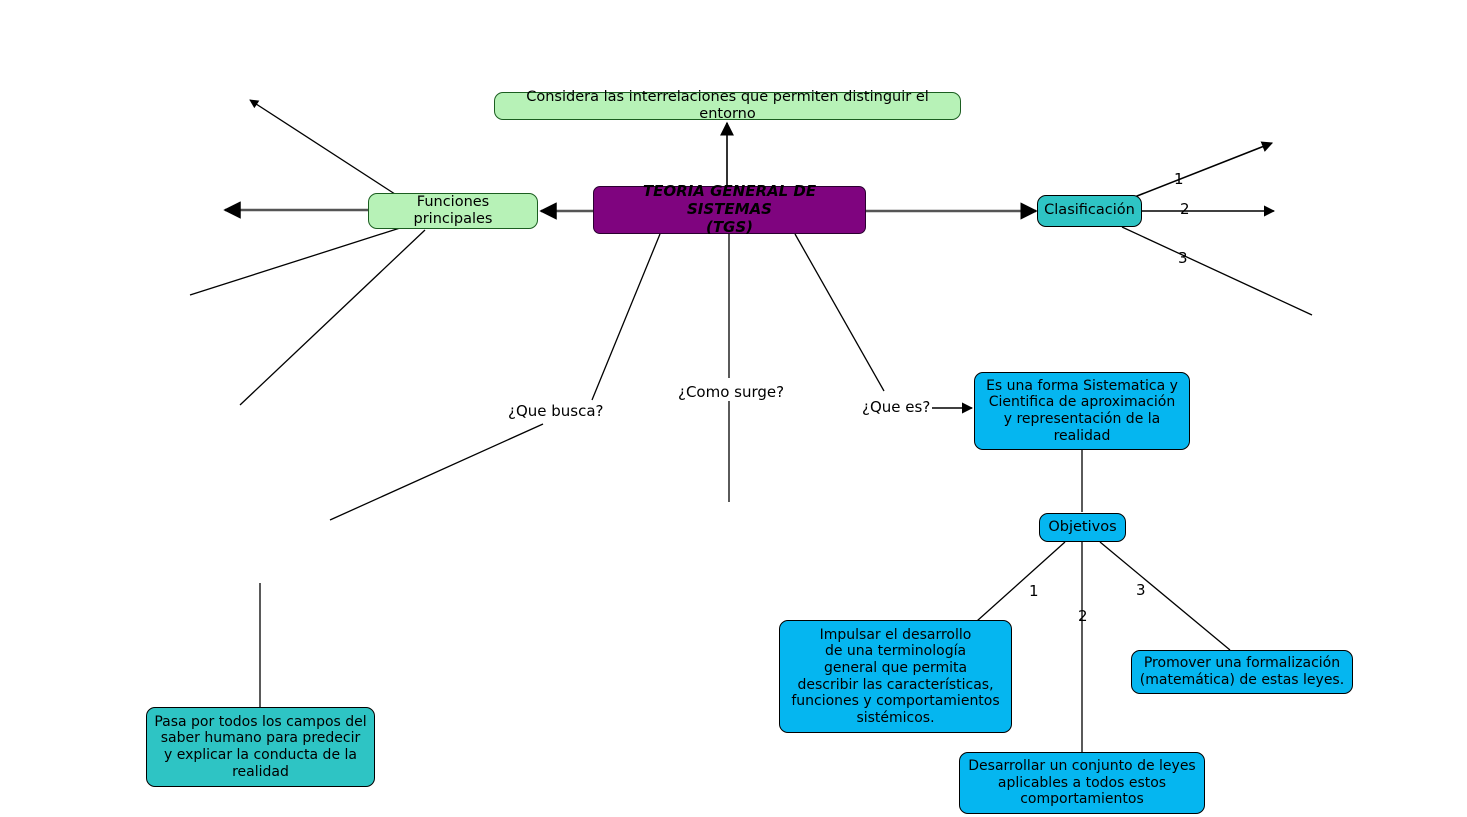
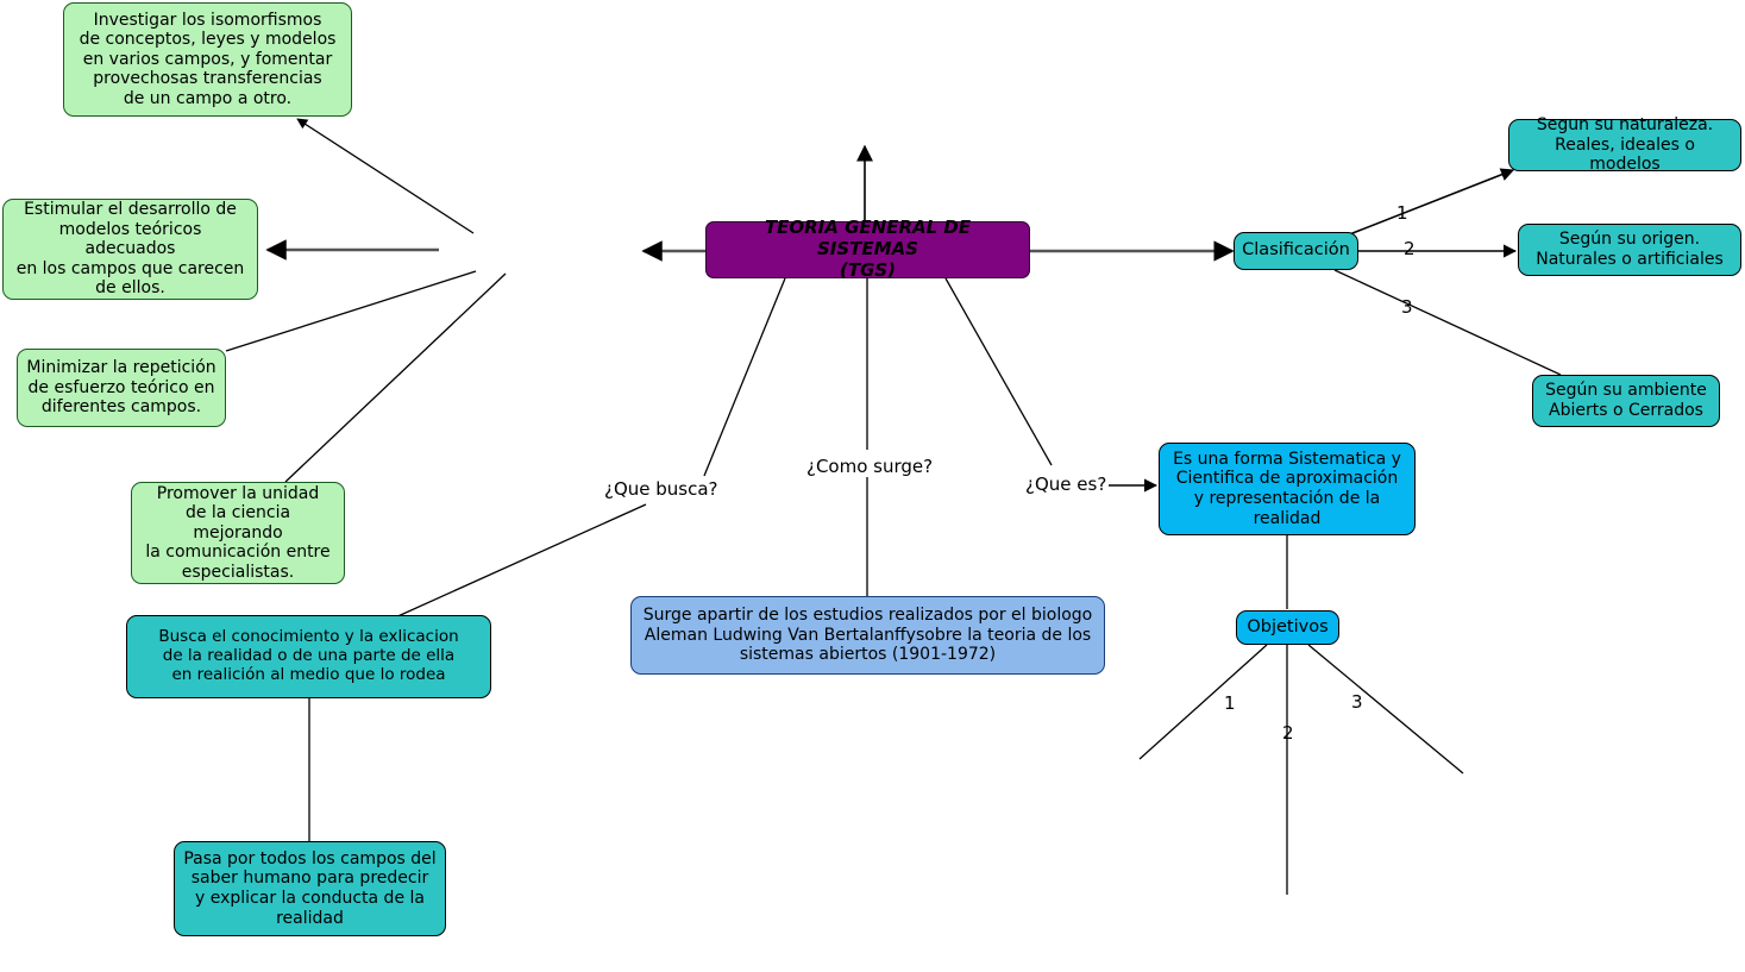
+ Investigar los isomorfismos
+ de conceptos, leyes y modelos
+ en varios campos, y fomentar
+ provechosas transferencias
+ de un campo a otro.
+ Estimular el desarrollo de
+ modelos teóricos adecuados
+ en los campos que carecen
+ de ellos.
+ Minimizar la repetición
+ de esfuerzo teórico en
+ diferentes campos.
+ Promover la unidad
+ de la ciencia mejorando
+ la comunicación entre
+ especialistas.
+ Busca el conocimiento y la exlicacion
+ de la realidad o de una parte de ella
+ en realición al medio que lo rodea
  Pasa por todos los campos del
  saber humano para predecir
  y explicar la conducta de la
  realidad
- Funciones principales
- Considera las interrelaciones que permiten distinguir el entorno
  TEORIA GENERAL DE SISTEMAS
  (TGS)
+ Surge apartir de los estudios realizados por el biologo
+ Aleman Ludwing Van Bertalanffysobre la teoria de los
+ sistemas abiertos (1901-1972)
  Clasificación
+ Segun su naturaleza.
+ Reales, ideales o modelos
+ Según su origen.
+ Naturales o artificiales
+ Según su ambiente
+ Abierts o Cerrados
  Es una forma Sistematica y
  Cientifica de aproximación
  y representación de la
  realidad
  Objetivos
- Impulsar el desarrollo
- de una terminología
- general que permita
- describir las características,
- funciones y comportamientos
- sistémicos.
- Desarrollar un conjunto de leyes
- aplicables a todos estos
- comportamientos
- Promover una formalización
- (matemática) de estas leyes.
  ¿Que busca?
  ¿Como surge?
  ¿Que es?
  1
  2
  3
  1
  2
  3
